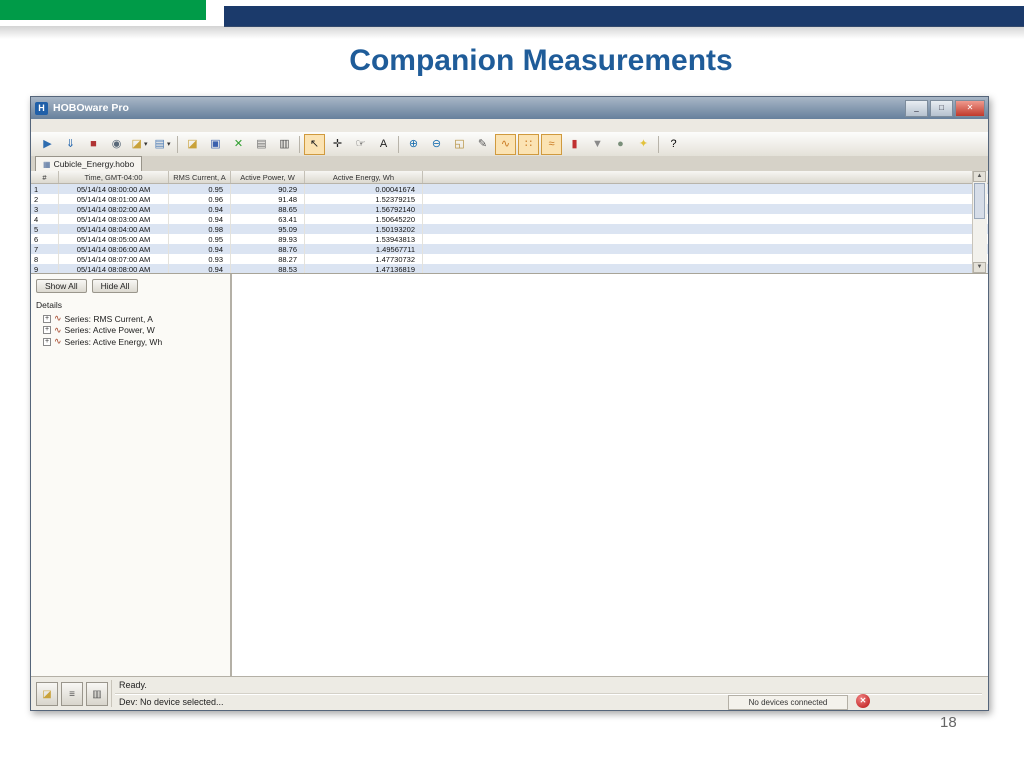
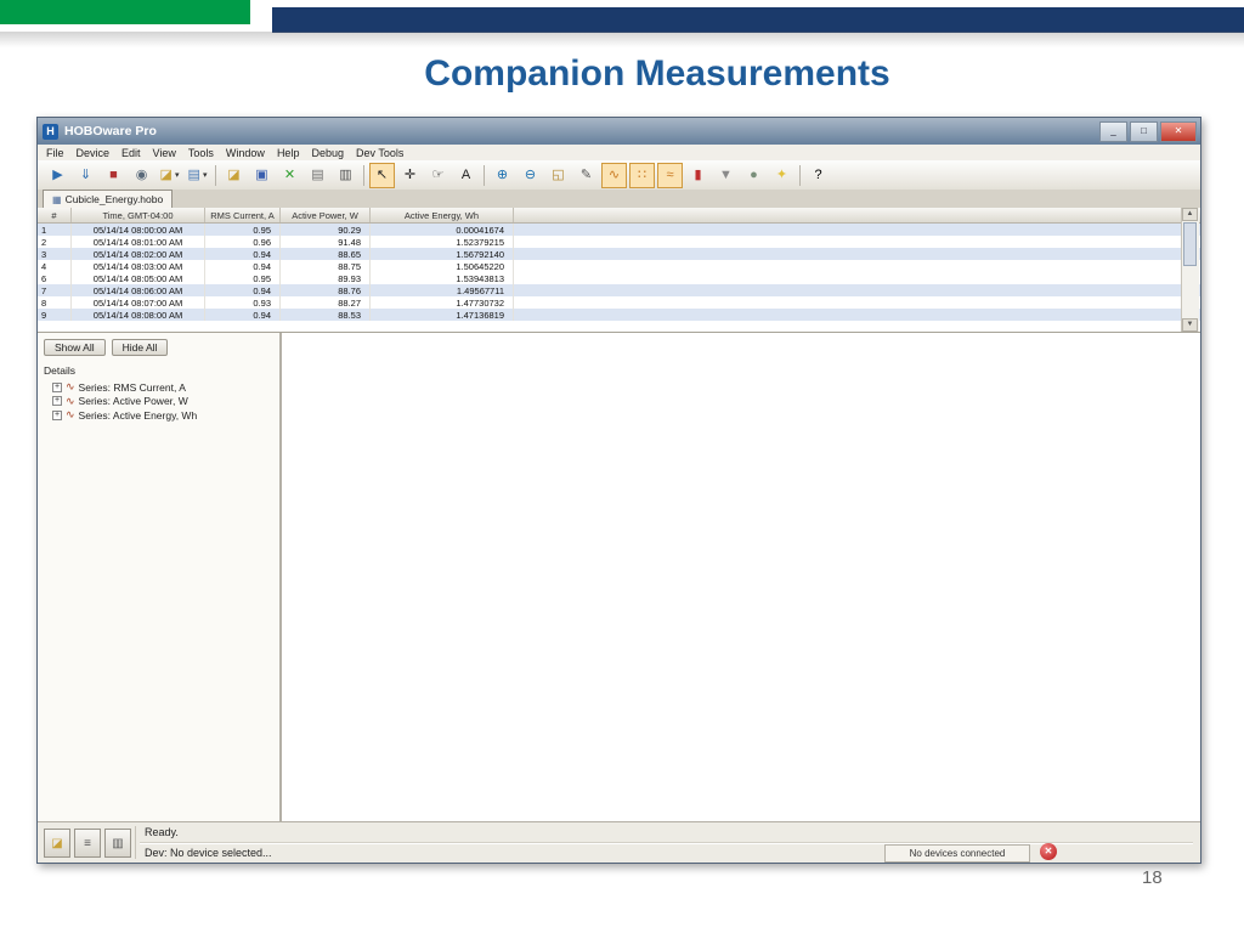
  Companion Measurements
  H
  HOBOware Pro
  _
  □
  ✕
+ File
+ Device
+ Edit
+ View
+ Tools
+ Window
+ Help
+ Debug
+ Dev Tools
  ▶
  ⇓
  ■
  ◉
  ◪
  ▤
  ◪
  ▣
  ✕
  ▤
  ▥
  ↖
  ✛
  ☞
  A
  ⊕
  ⊖
  ◱
  ✎
  ∿
  ∷
  ≈
  ▮
  ▼
  ●
  ✦
  ?
  ▦
  Cubicle_Energy.hobo
  #
  Time, GMT-04:00
  RMS Current, A
  Active Power, W
  Active Energy, Wh
  1
  05/14/14 08:00:00 AM
  0.95
  90.29
  0.00041674
  2
  05/14/14 08:01:00 AM
  0.96
  91.48
  1.52379215
  3
  05/14/14 08:02:00 AM
  0.94
  88.65
  1.56792140
  4
  05/14/14 08:03:00 AM
  0.94
- 63.41
+ 88.75
  1.50645220
- 5
- 05/14/14 08:04:00 AM
- 0.98
- 95.09
- 1.50193202
  6
  05/14/14 08:05:00 AM
  0.95
  89.93
  1.53943813
  7
  05/14/14 08:06:00 AM
  0.94
  88.76
  1.49567711
  8
  05/14/14 08:07:00 AM
  0.93
  88.27
  1.47730732
  9
  05/14/14 08:08:00 AM
  0.94
  88.53
  1.47136819
  Show All
  Hide All
  Details
  ∿
  Series: RMS Current, A
  ∿
  Series: Active Power, W
  ∿
  Series: Active Energy, Wh
  ◪
  ≡
  ▥
  Ready.
  Dev: No device selected...
  No devices connected
  ✕
  18
